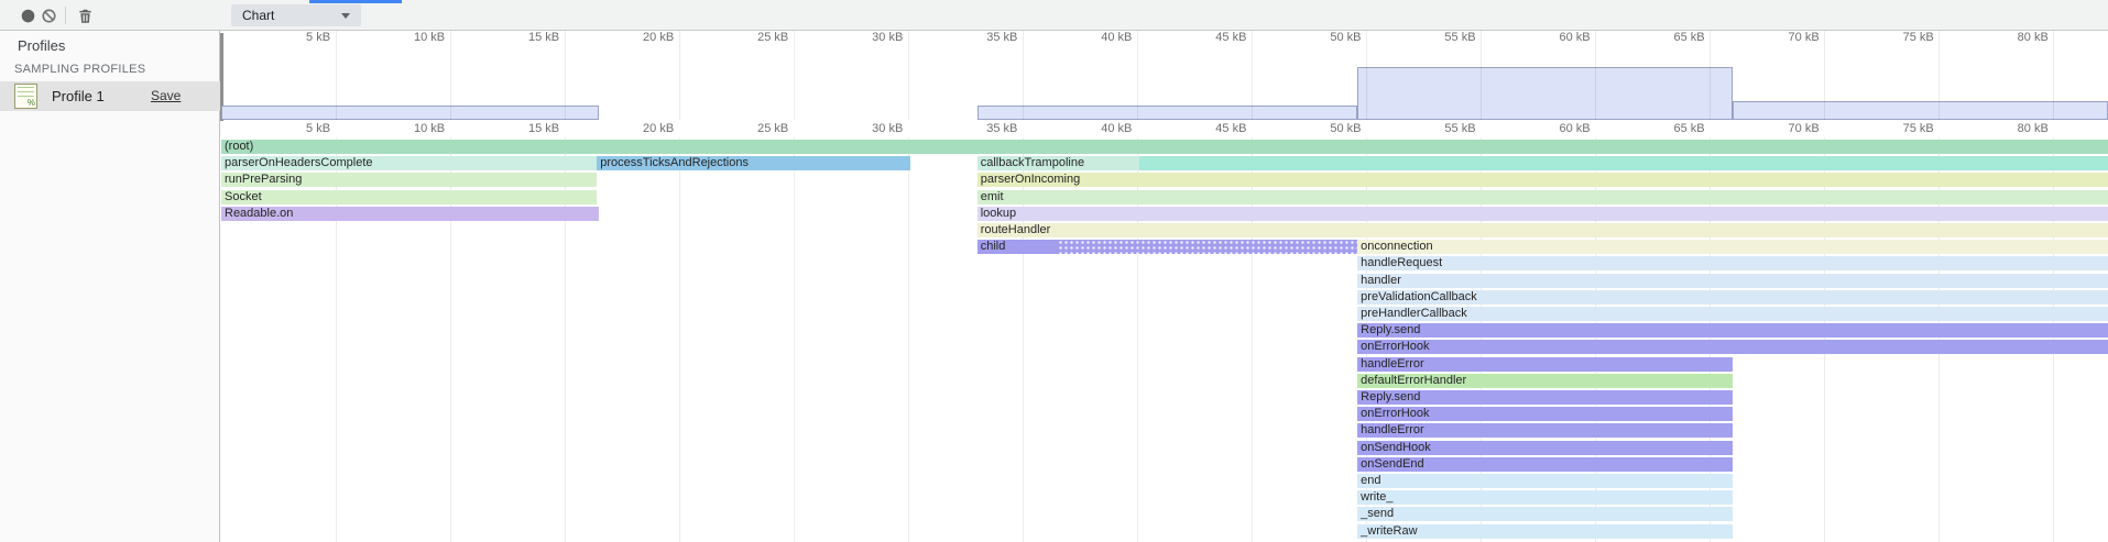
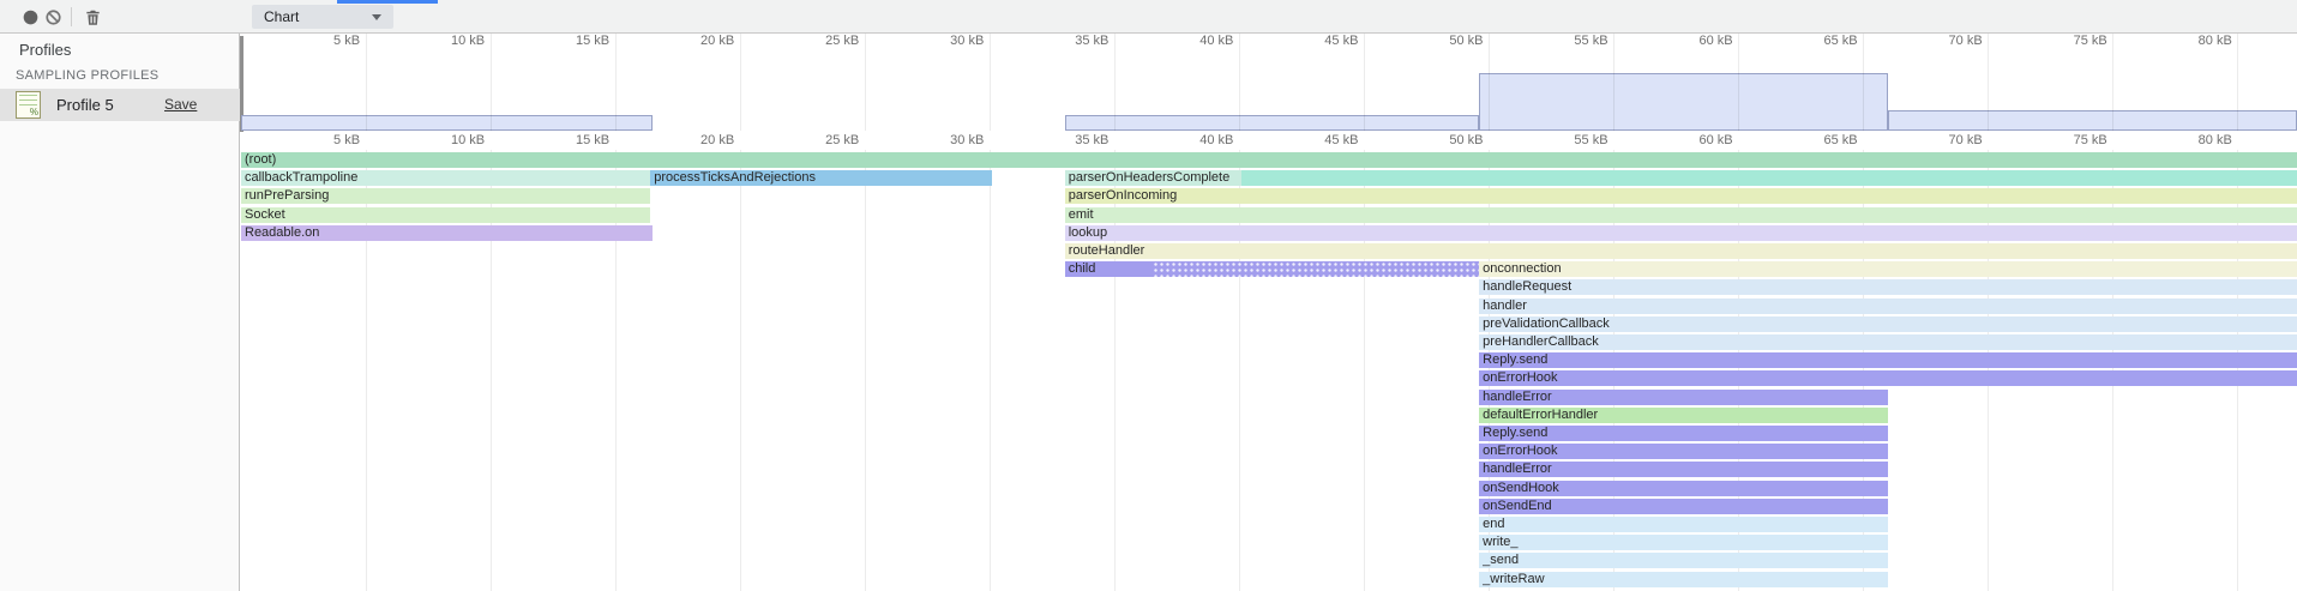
  Chart
  Profiles
  SAMPLING PROFILES
  %
- Profile 1
+ Profile 5
  Save
  5 kB
  10 kB
  15 kB
  20 kB
  25 kB
  30 kB
  35 kB
  40 kB
  45 kB
  50 kB
  55 kB
  60 kB
  65 kB
  70 kB
  75 kB
  80 kB
  5 kB
  10 kB
  15 kB
  20 kB
  25 kB
  30 kB
  35 kB
  40 kB
  45 kB
  50 kB
  55 kB
  60 kB
  65 kB
  70 kB
  75 kB
  80 kB
  (root)
- parserOnHeadersComplete
+ callbackTrampoline
  processTicksAndRejections
- callbackTrampoline
+ parserOnHeadersComplete
  runPreParsing
  parserOnIncoming
  Socket
  emit
  Readable.on
  lookup
  routeHandler
  child
  onconnection
  handleRequest
  handler
  preValidationCallback
  preHandlerCallback
  Reply.send
  onErrorHook
  handleError
  defaultErrorHandler
  Reply.send
  onErrorHook
  handleError
  onSendHook
  onSendEnd
  end
  write_
  _send
  _writeRaw
